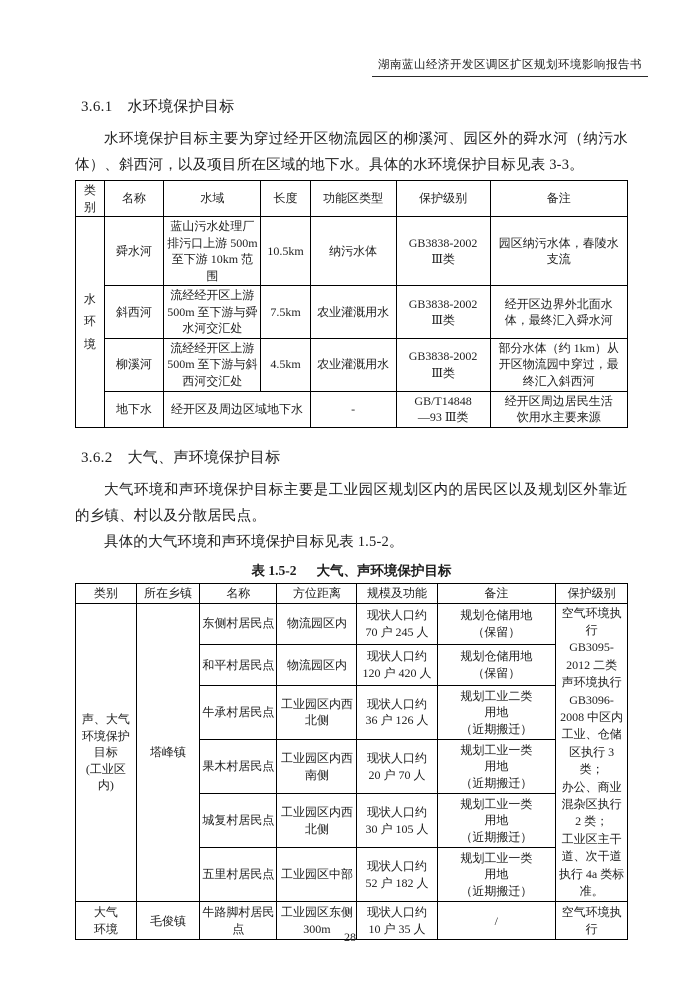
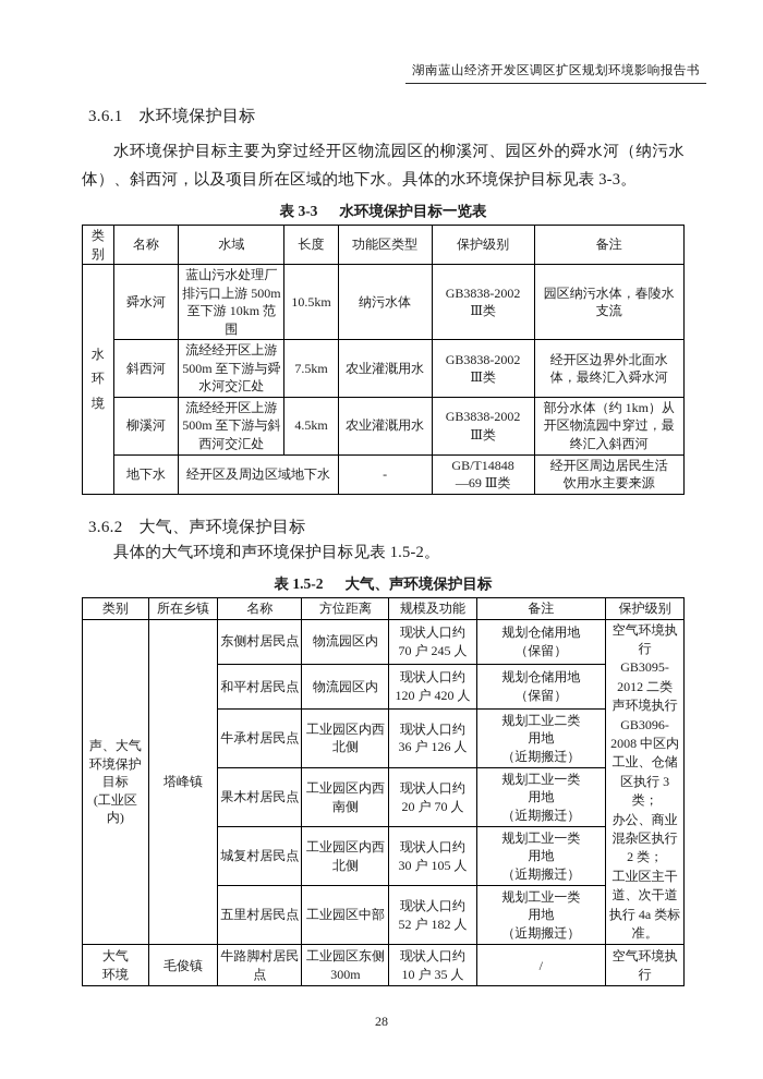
  湖南蓝山经济开发区调区扩区规划环境影响报告书
  3.6.1 水环境保护目标
  水环境保护目标主要为穿过经开区物流园区的柳溪河、园区外的舜水河（纳污水体）、斜西河，以及项目所在区域的地下水。具体的水环境保护目标见表 3-3。
+ 表 3-3 水环境保护目标一览表
  类别	名称	水域	长度	功能区类型	保护级别	备注
  水环境	舜水河	蓝山污水处理厂 排污口上游 500m 至下游 10km 范围	10.5km	纳污水体	GB3838-2002 Ⅲ类	园区纳污水体，春陵水 支流
  斜西河	流经经开区上游 500m 至下游与舜 水河交汇处	7.5km	农业灌溉用水	GB3838-2002 Ⅲ类	经开区边界外北面水 体，最终汇入舜水河
  柳溪河	流经经开区上游 500m 至下游与斜 西河交汇处	4.5km	农业灌溉用水	GB3838-2002 Ⅲ类	部分水体（约 1km）从 开区物流园中穿过，最 终汇入斜西河
- 地下水	经开区及周边区域地下水	-	GB/T14848 —93 Ⅲ类	经开区周边居民生活 饮用水主要来源
+ 地下水	经开区及周边区域地下水	-	GB/T14848 —69 Ⅲ类	经开区周边居民生活 饮用水主要来源
  3.6.2 大气、声环境保护目标
- 大气环境和声环境保护目标主要是工业园区规划区内的居民区以及规划区外靠近的乡镇、村以及分散居民点。
  具体的大气环境和声环境保护目标见表 1.5-2。
  表 1.5-2 大气、声环境保护目标
  类别	所在乡镇	名称	方位距离	规模及功能	备注	保护级别
  声、大气 环境保护 目标 (工业区 内)	塔峰镇	东侧村居民点	物流园区内	现状人口约 70 户 245 人	规划仓储用地 （保留）	空气环境执行 GB3095-2012 二类 声环境执行 GB3096-2008 中区内工业、仓储区执行 3 类； 办公、商业混杂区执行 2 类； 工业区主干道、次干道执行 4a 类标准。
  和平村居民点	物流园区内	现状人口约 120 户 420 人	规划仓储用地 （保留）
  牛承村居民点	工业园区内西北侧	现状人口约 36 户 126 人	规划工业二类 用地 （近期搬迁）
  果木村居民点	工业园区内西南侧	现状人口约 20 户 70 人	规划工业一类 用地 （近期搬迁）
  城复村居民点	工业园区内西北侧	现状人口约 30 户 105 人	规划工业一类 用地 （近期搬迁）
  五里村居民点	工业园区中部	现状人口约 52 户 182 人	规划工业一类 用地 （近期搬迁）
  大气 环境	毛俊镇	牛路脚村居民点	工业园区东侧 300m	现状人口约 10 户 35 人	/	空气环境执行
  28
